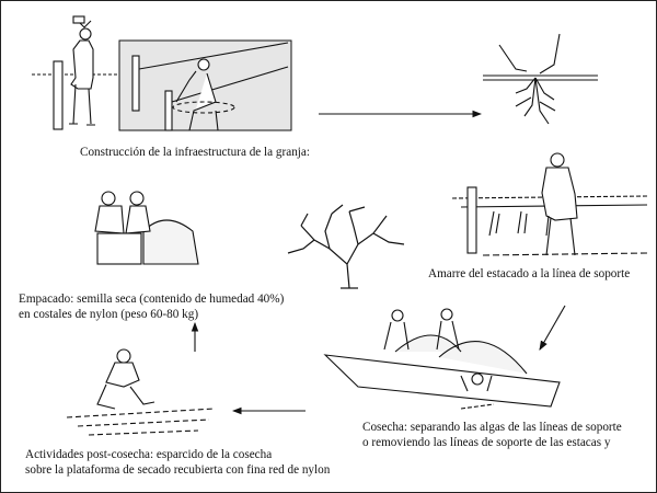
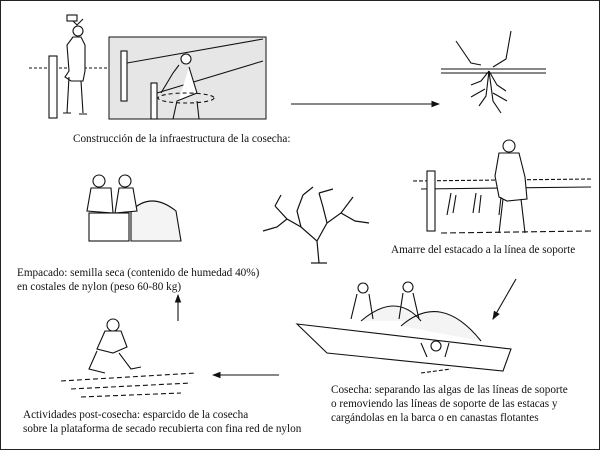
- Construcción de la infraestructura de la granja:
+ Construcción de la infraestructura de la cosecha:
  Amarre del estacado a la línea de soporte
  Cosecha: separando las algas de las líneas de soporte
  o removiendo las líneas de soporte de las estacas y
+ cargándolas en la barca o en canastas flotantes
  Actividades post-cosecha: esparcido de la cosecha
  sobre la plataforma de secado recubierta con fina red de nylon
  Empacado: semilla seca (contenido de humedad 40%)
  en costales de nylon (peso 60-80 kg)
